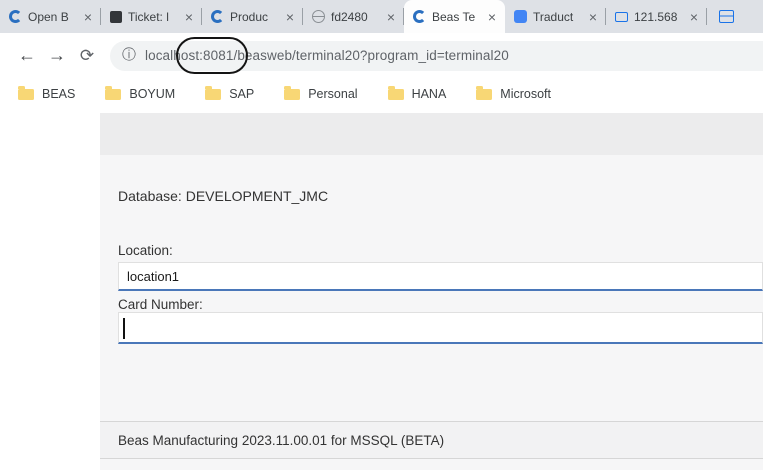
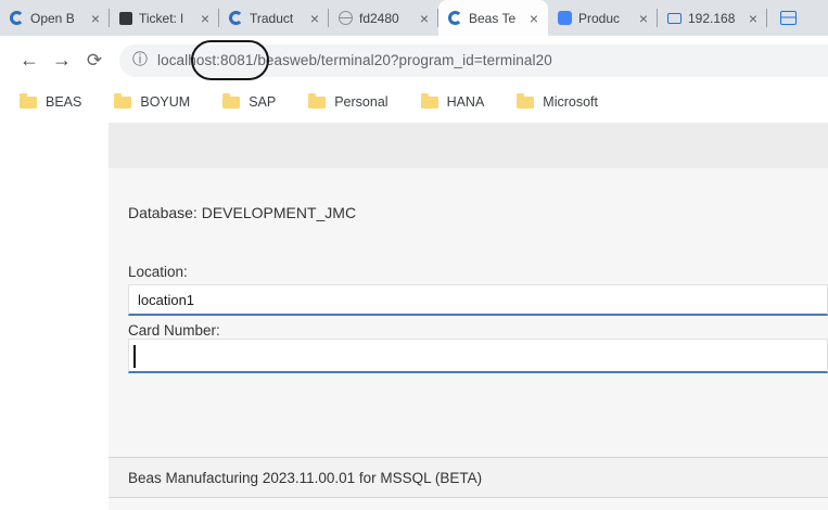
  Open B
  ×
  Ticket: l
  ×
- Produc
+ Traduct
  ×
  fd2480
  ×
  Beas Te
  ×
- Traduct
+ Produc
  ×
- 121.568
+ 192.168
  ×
  ←
  →
  ⟳
  ⓘ
  localhost:8081/beasweb/terminal20?program_id=terminal20
  BEAS
  BOYUM
  SAP
  Personal
  HANA
  Microsoft
  Database: DEVELOPMENT_JMC
  Location:
  location1
  Card Number:
  Beas Manufacturing 2023.11.00.01 for MSSQL (BETA)
